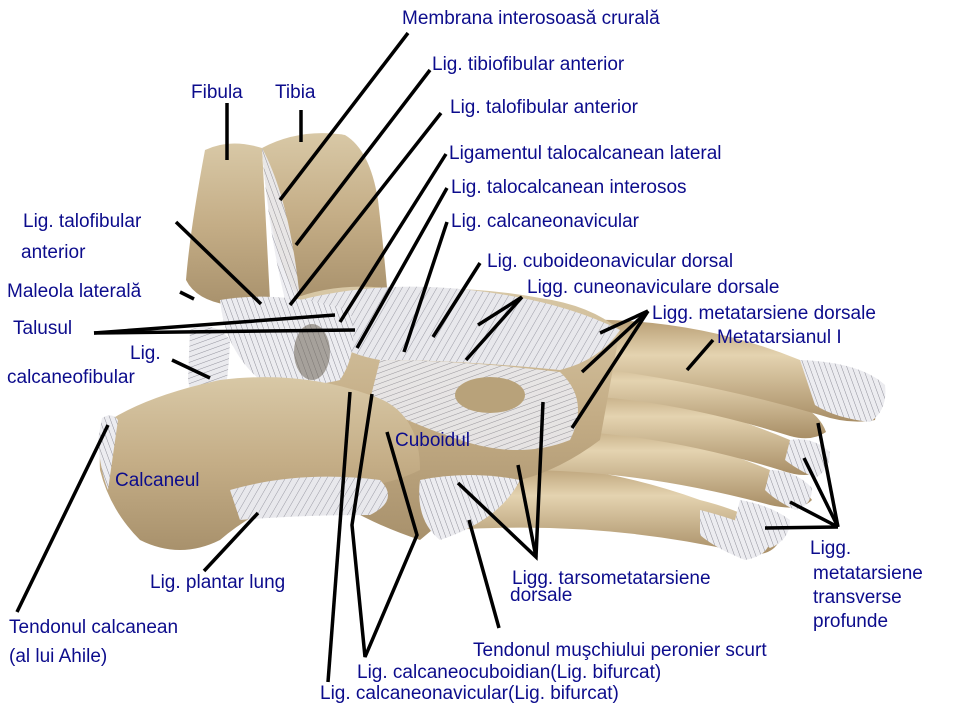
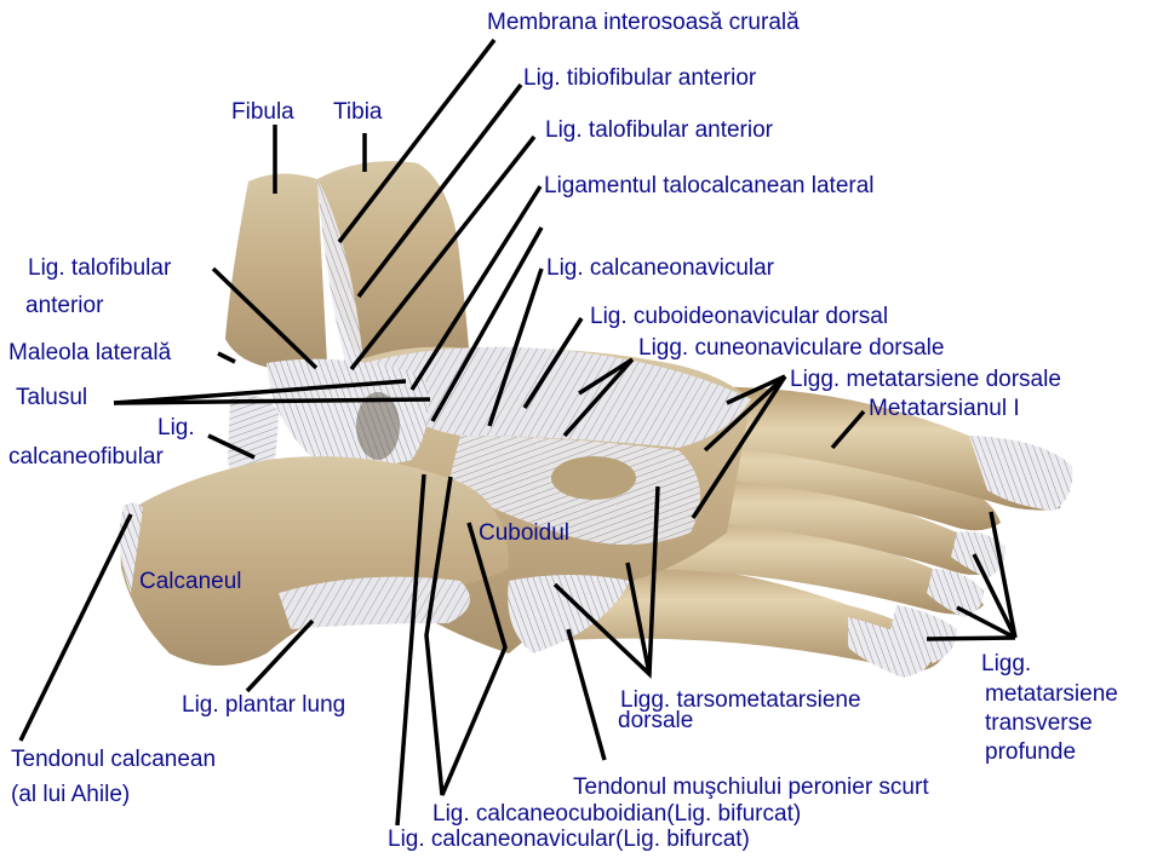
  Membrana interosoasă crurală
  Lig. tibiofibular anterior
  Lig. talofibular anterior
  Ligamentul talocalcanean lateral
- Lig. talocalcanean interosos
  Lig. calcaneonavicular
  Lig. cuboideonavicular dorsal
  Ligg. cuneonaviculare dorsale
  Ligg. metatarsiene dorsale
  Metatarsianul I
  Fibula
  Tibia
  Lig. talofibular
  anterior
  Maleola laterală
  Talusul
  Lig.
  calcaneofibular
  Cuboidul
  Calcaneul
  Lig. plantar lung
  Tendonul calcanean
  (al lui Ahile)
  Ligg. tarsometatarsiene
  dorsale
  Ligg.
  metatarsiene
  transverse
  profunde
  Tendonul muşchiului peronier scurt
  Lig. calcaneocuboidian(Lig. bifurcat)
  Lig. calcaneonavicular(Lig. bifurcat)
